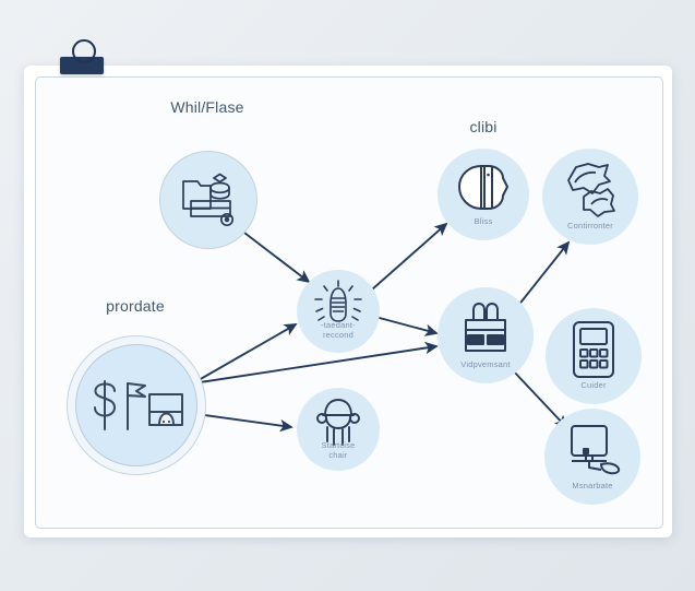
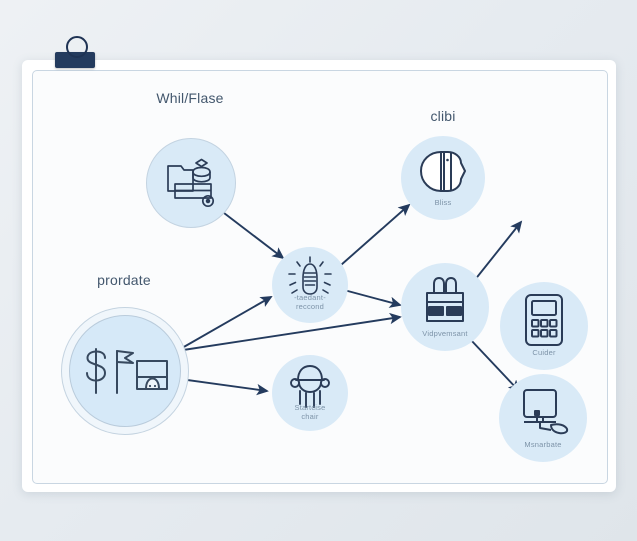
  Whil/Flase
  prordate
  -taedant-
  reccond
  Startcise
  chair
  clibi
  Bliss
- Contirronter
  Vidpvemsant
  Cuider
  Msnarbate
